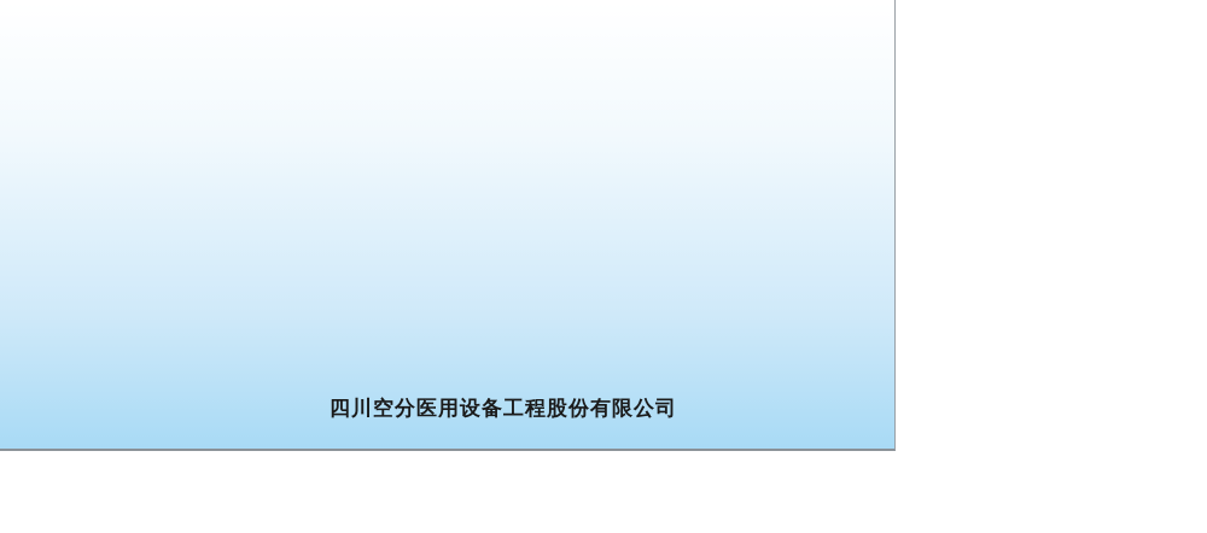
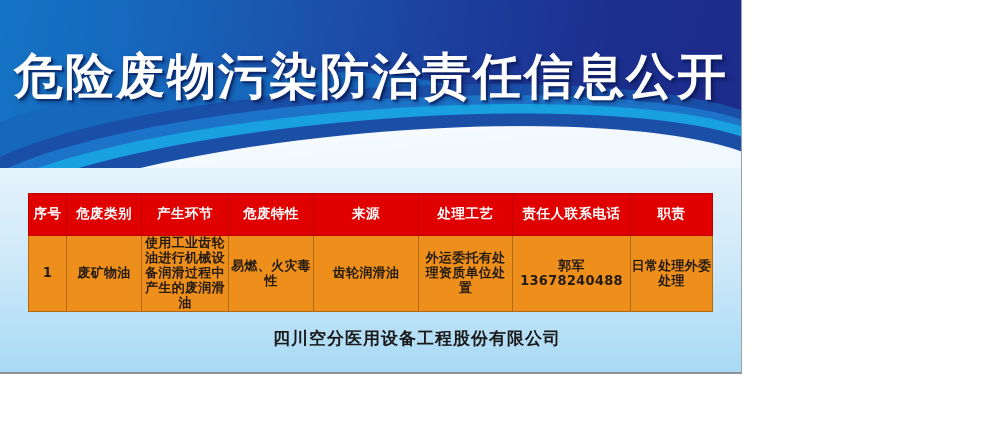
+ 危险废物污染防治责任信息公开
+ 序号	危废类别	产生环节	危废特性	来源	处理工艺	责任人联系电话	职责
+ 1	废矿物油	使用工业齿轮油进行机械设备润滑过程中产生的废润滑油	易燃、火灾毒性	齿轮润滑油	外运委托有处理资质单位处置	郭军 13678240488	日常处理外委处理
  四川空分医用设备工程股份有限公司
